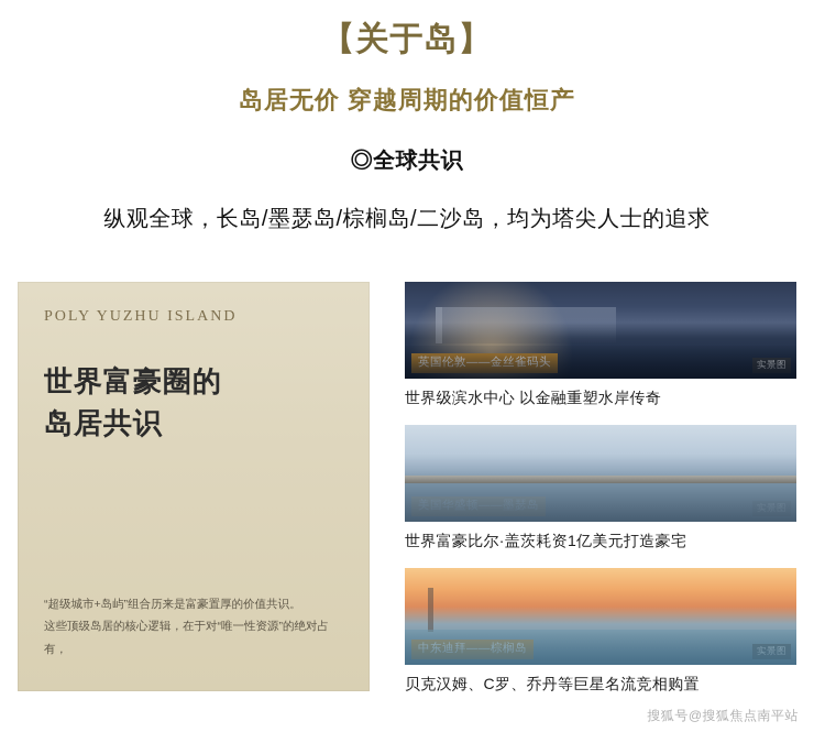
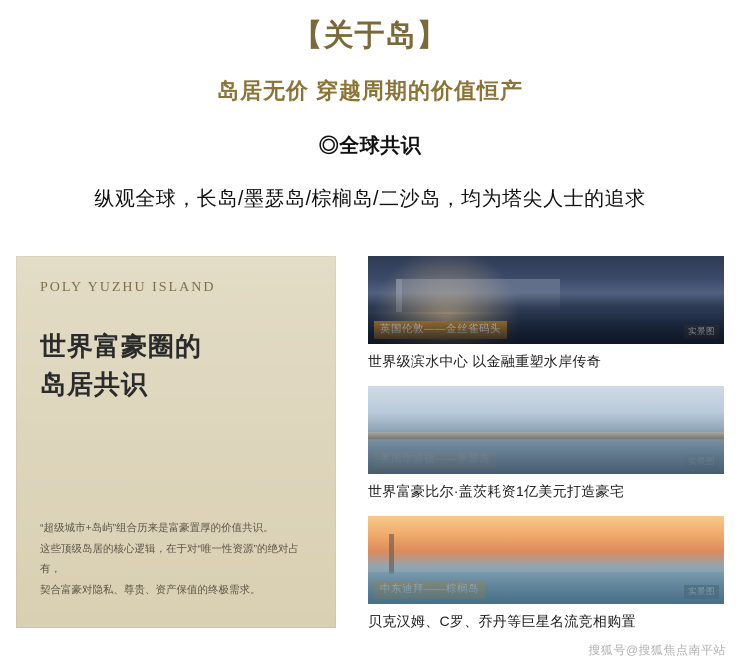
  【关于岛】
  岛居无价 穿越周期的价值恒产
  ◎全球共识
  纵观全球，长岛/墨瑟岛/棕榈岛/二沙岛，均为塔尖人士的追求
  POLY YUZHU ISLAND
  世界富豪圈的
  岛居共识
  “超级城市+岛屿”组合历来是富豪置厚的价值共识。
  这些顶级岛居的核心逻辑，在于对“唯一性资源”的绝对占有，
+ 契合富豪对隐私、尊贵、资产保值的终极需求。
  世界级滨水中心 以金融重塑水岸传奇
  世界富豪比尔·盖茨耗资1亿美元打造豪宅
  贝克汉姆、C罗、乔丹等巨星名流竞相购置
  搜狐号@搜狐焦点南平站
